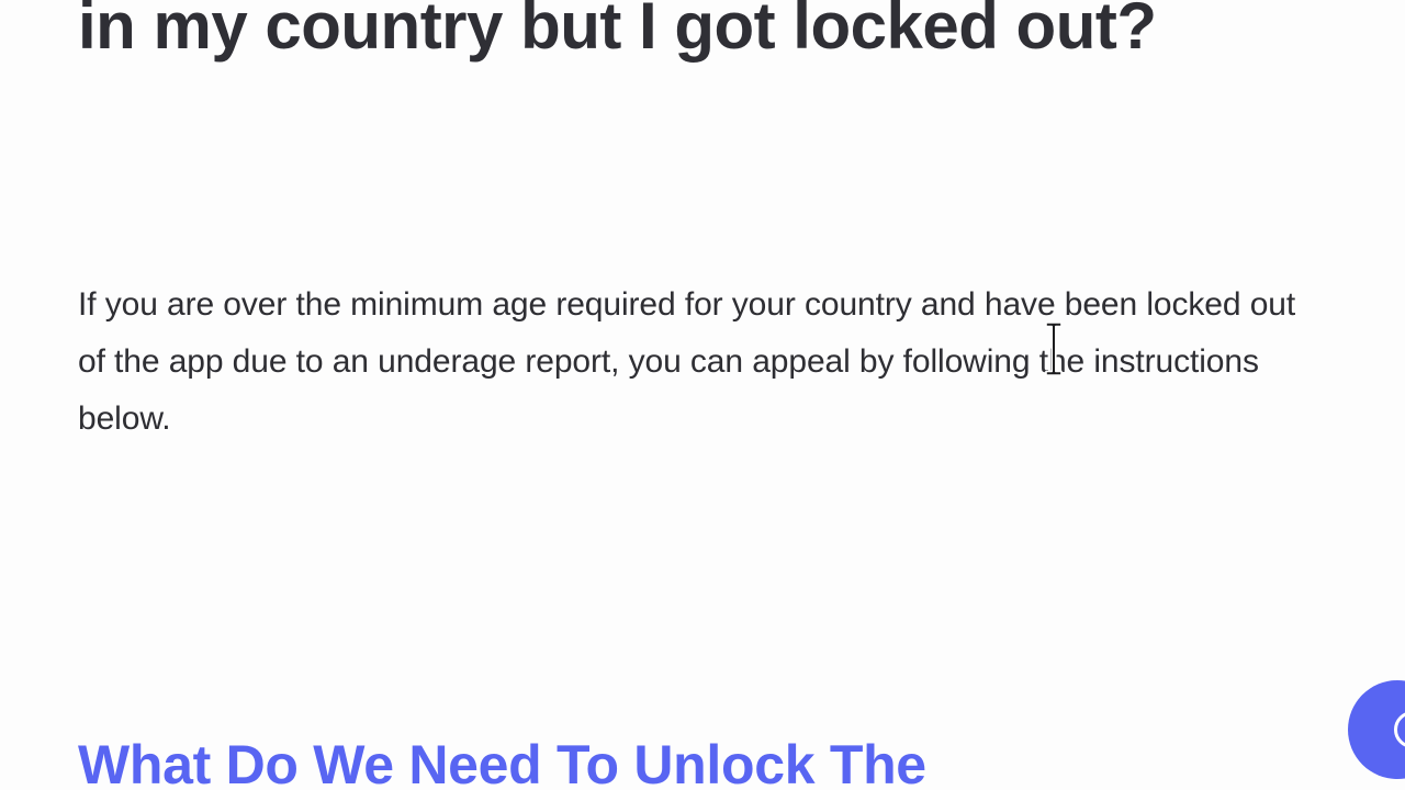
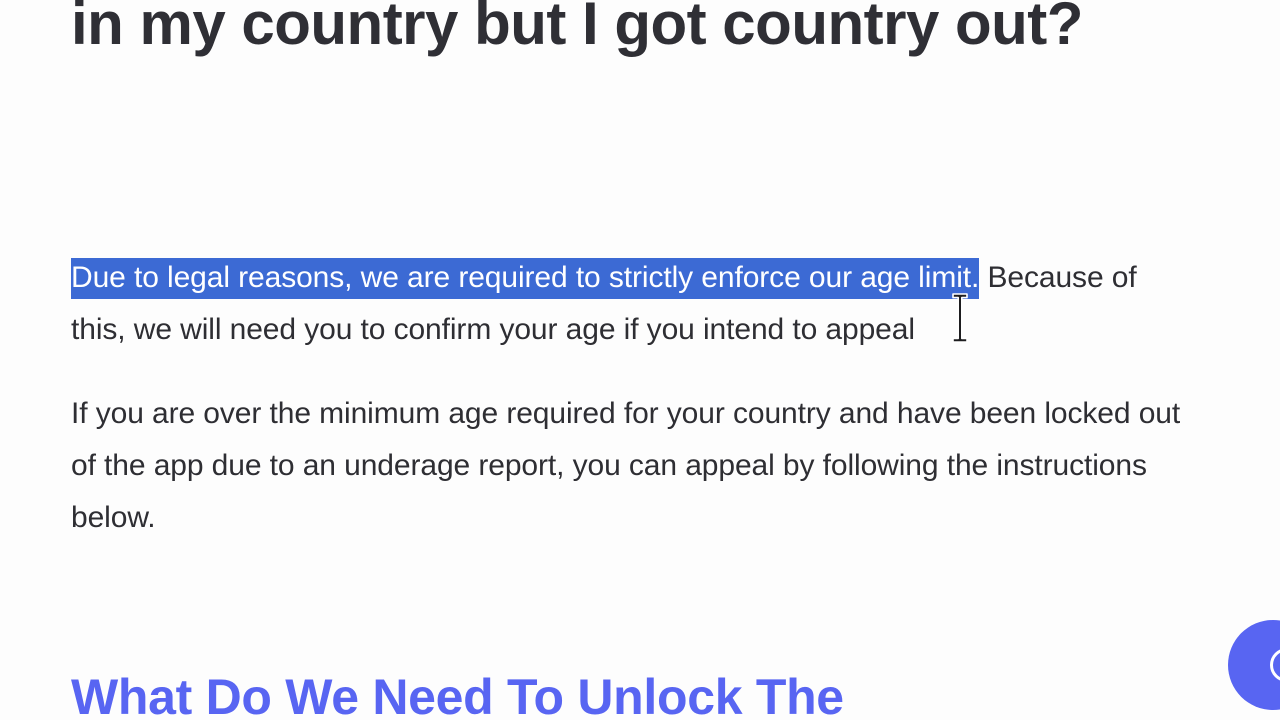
- in my country but I got locked out?
+ in my country but I got country out?
+ Due to legal reasons, we are required to strictly enforce our age limit. Because of this, we will need you to confirm your age if you intend to appeal
  If you are over the minimum age required for your country and have been locked out of the app due to an underage report, you can appeal by following the instructions below.
  What Do We Need To Unlock The
